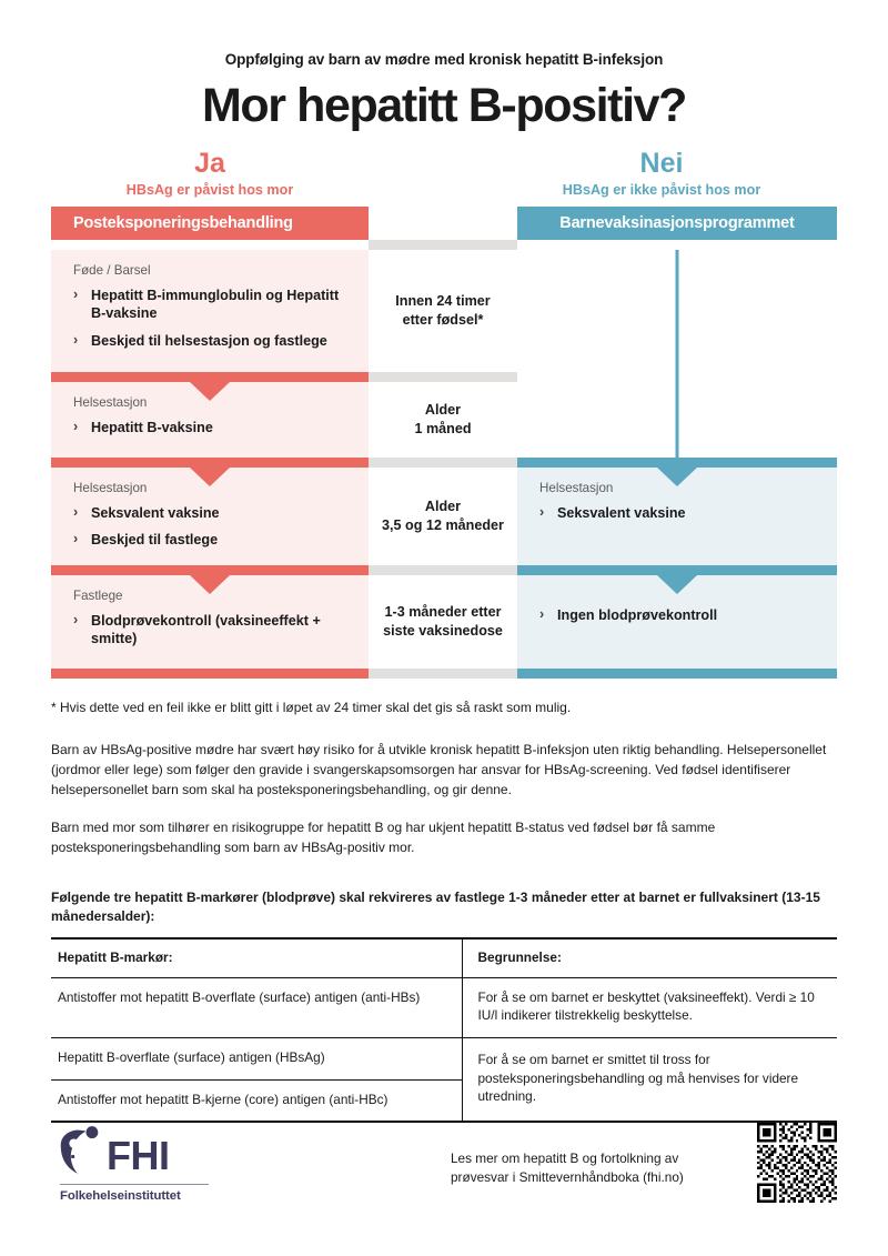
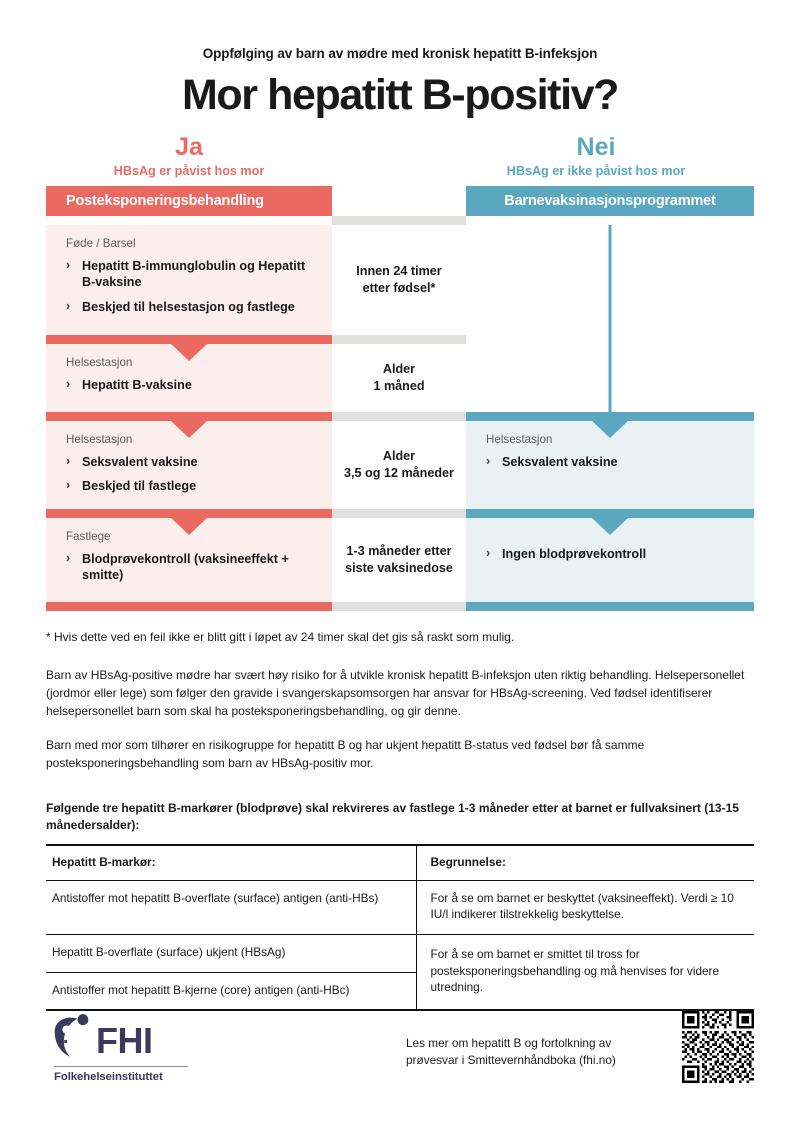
  Oppfølging av barn av mødre med kronisk hepatitt B-infeksjon
  Mor hepatitt B-positiv?
  Ja
  HBsAg er påvist hos mor
  Nei
  HBsAg er ikke påvist hos mor
  Posteksponeringsbehandling
  Barnevaksinasjonsprogrammet
  Føde / Barsel
  Hepatitt B-immunglobulin og Hepatitt B-vaksine
  Beskjed til helsestasjon og fastlege
  Innen 24 timer
  etter fødsel*
  Helsestasjon
  Hepatitt B-vaksine
  Alder
  1 måned
  Helsestasjon
  Seksvalent vaksine
  Beskjed til fastlege
  Alder
  3,5 og 12 måneder
  Helsestasjon
  Seksvalent vaksine
  Fastlege
  Blodprøvekontroll (vaksineeffekt + smitte)
  1-3 måneder etter
  siste vaksinedose
  Ingen blodprøvekontroll
  * Hvis dette ved en feil ikke er blitt gitt i løpet av 24 timer skal det gis så raskt som mulig.
  Barn av HBsAg-positive mødre har svært høy risiko for å utvikle kronisk hepatitt B-infeksjon uten riktig behandling. Helsepersonellet (jordmor eller lege) som følger den gravide i svangerskapsomsorgen har ansvar for HBsAg-screening. Ved fødsel identifiserer helsepersonellet barn som skal ha posteksponeringsbehandling, og gir denne.
  Barn med mor som tilhører en risikogruppe for hepatitt B og har ukjent hepatitt B-status ved fødsel bør få samme posteksponeringsbehandling som barn av HBsAg-positiv mor.
  Følgende tre hepatitt B-markører (blodprøve) skal rekvireres av fastlege 1-3 måneder etter at barnet er fullvaksinert (13-15 månedersalder):
  Hepatitt B-markør:	Begrunnelse:
  Antistoffer mot hepatitt B-overflate (surface) antigen (anti-HBs)	For å se om barnet er beskyttet (vaksineeffekt). Verdi ≥ 10 IU/l indikerer tilstrekkelig beskyttelse.
- Hepatitt B-overflate (surface) antigen (HBsAg)	For å se om barnet er smittet til tross for posteksponeringsbehandling og må henvises for videre utredning.
+ Hepatitt B-overflate (surface) ukjent (HBsAg)	For å se om barnet er smittet til tross for posteksponeringsbehandling og må henvises for videre utredning.
  Antistoffer mot hepatitt B-kjerne (core) antigen (anti-HBc)
  FHI
  Folkehelseinstituttet
  Les mer om hepatitt B og fortolkning av prøvesvar i Smittevernhåndboka (fhi.no)
